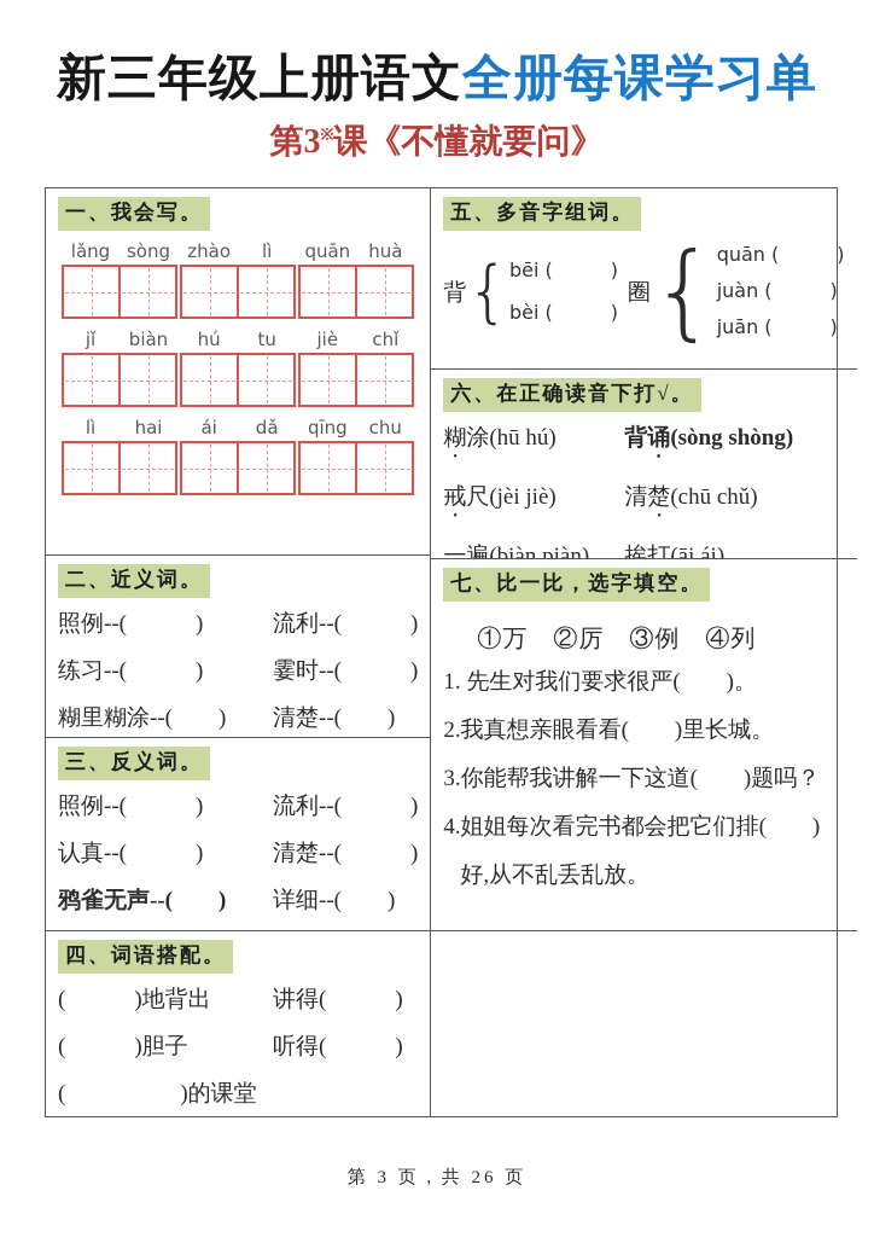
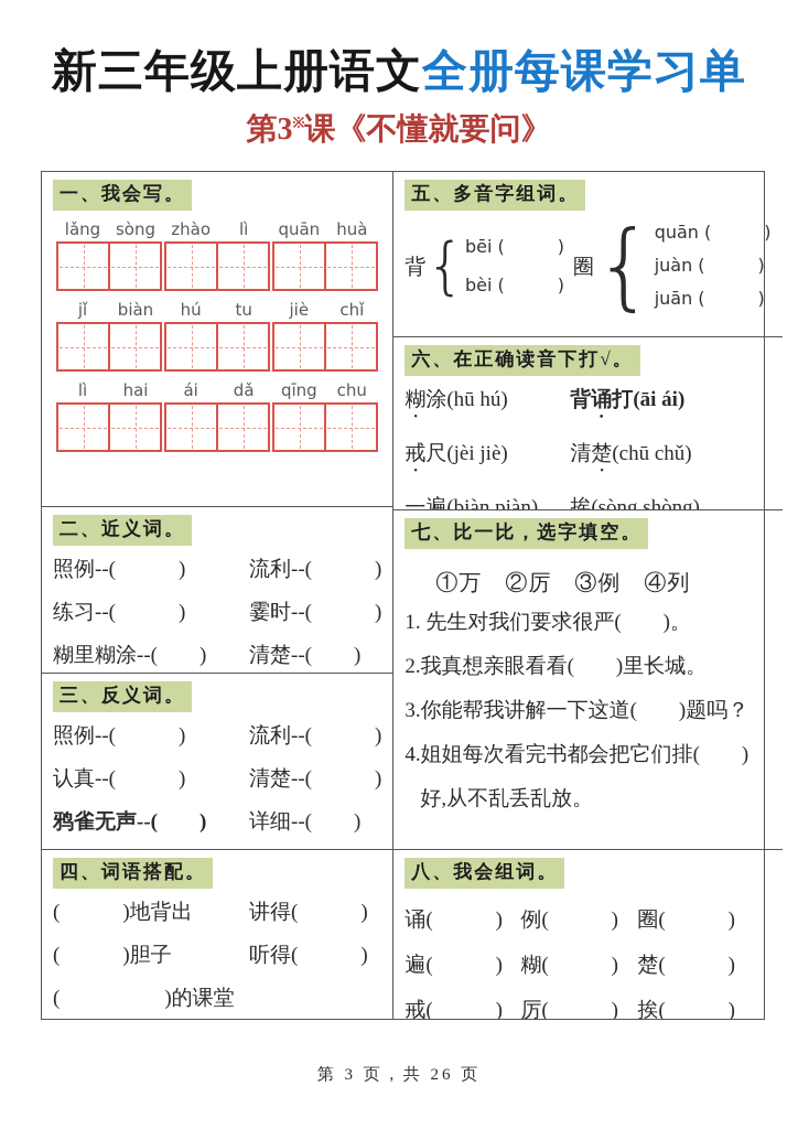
  新三年级上册语文全册每课学习单
  第3※课《不懂就要问》
  一、我会写。
  lǎng
  sòng
  zhào
  lì
  quān
  huà
  jǐ
  biàn
  hú
  tu
  jiè
  chǐ
  lì
  hai
  ái
  dǎ
  qīng
  chu
  二、近义词。
  照例--( )
  流利--( )
  练习--( )
  霎时--( )
  糊里糊涂--( )
  清楚--( )
  三、反义词。
  照例--( )
  流利--( )
  认真--( )
  清楚--( )
  鸦雀无声--( )
  详细--( )
  四、词语搭配。
  ( )地背出
  讲得( )
  ( )胆子
  听得( )
  ( )的课堂
  五、多音字组词。
  背
  {
  bēi ( )
  bèi ( )
  圈
  {
  quān ( )
  juàn ( )
  juān ( )
  六、在正确读音下打√。
  糊涂(hū hú)
- 背诵(sòng shòng)
+ 背诵打(āi ái)
  戒尺(jèi jiè)
  清楚(chū chǔ)
  一遍(biàn piàn)
- 挨打(āi ái)
+ 挨(sòng shòng)
  七、比一比，选字填空。
  ①万 ②厉 ③例 ④列
  1. 先生对我们要求很严( )。
  2.我真想亲眼看看( )里长城。
  3.你能帮我讲解一下这道( )题吗？
  4.姐姐每次看完书都会把它们排( )
  好,从不乱丢乱放。
+ 八、我会组词。
+ 诵( )
+ 例( )
+ 圈( )
+ 遍( )
+ 糊( )
+ 楚( )
+ 戒( )
+ 厉( )
+ 挨( )
  第 3 页，共 26 页
